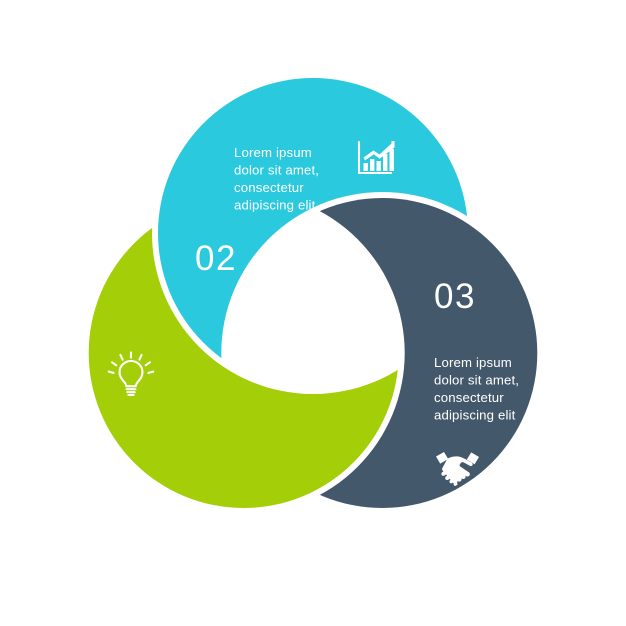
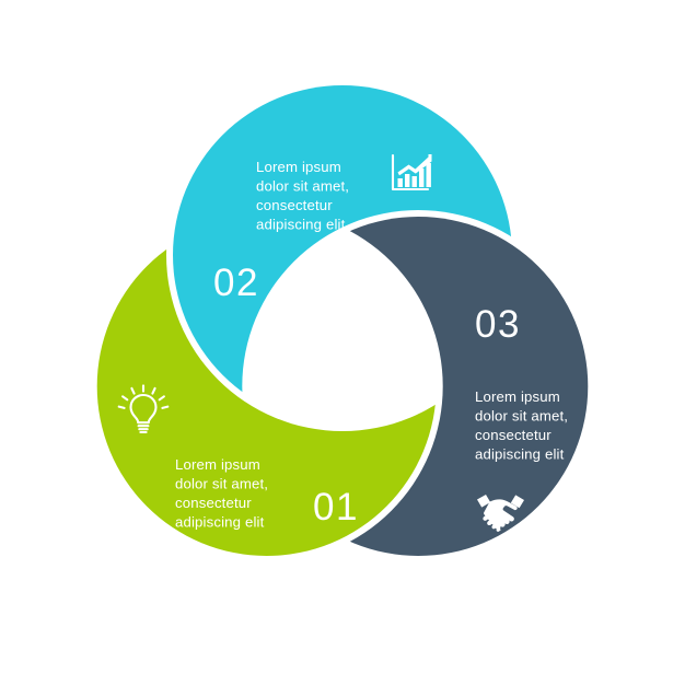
+ Lorem ipsum dolor sit amet, consectetur adipiscing elit
+ 01
